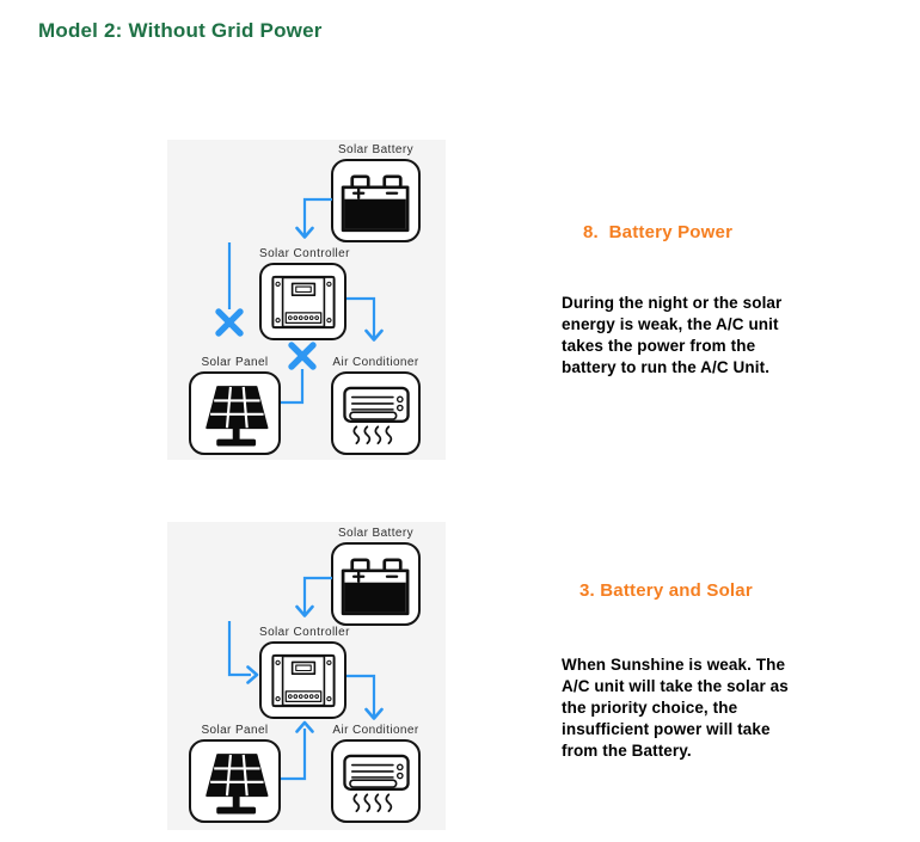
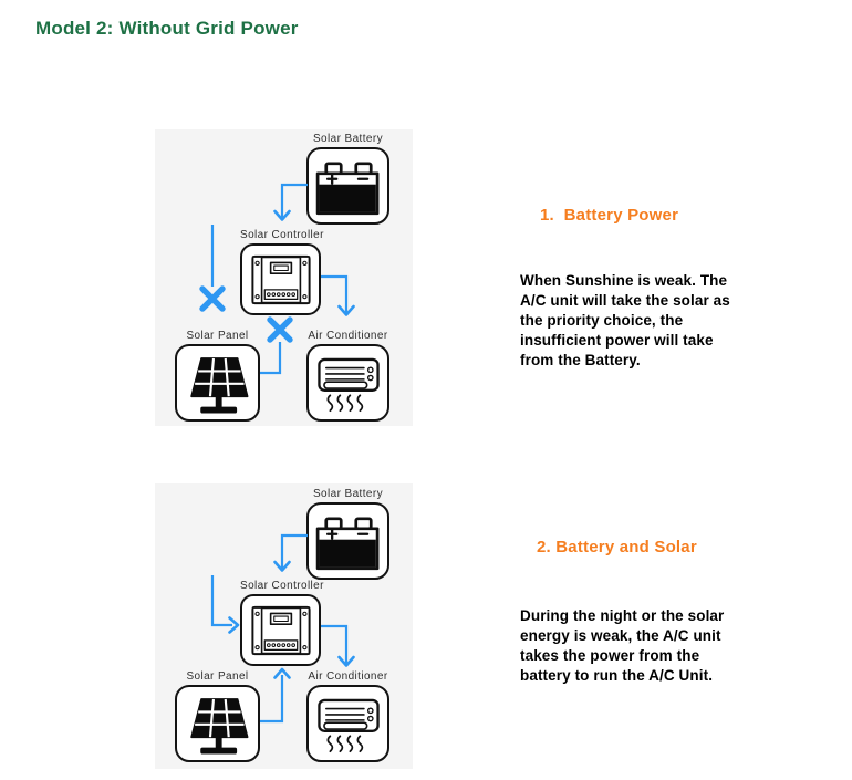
  Model 2: Without Grid Power
  Solar Battery
  Solar Controlle
  Solar Panel
  Air Conditioner
  Solar Battery
  Solar Controlle
  Solar Panel
  Air Conditioner
- 8. Battery Power
+ 1. Battery Power
- During the night or the solar energy is weak, the A/C unit takes the power from the battery to run the A/C Unit.
+ When Sunshine is weak. The A/C unit will take the solar as the priority choice, the insufficient power will take from the Battery.
- 3. Battery and Solar
+ 2. Battery and Solar
- When Sunshine is weak. The A/C unit will take the solar as the priority choice, the insufficient power will take from the Battery.
+ During the night or the solar energy is weak, the A/C unit takes the power from the battery to run the A/C Unit.
